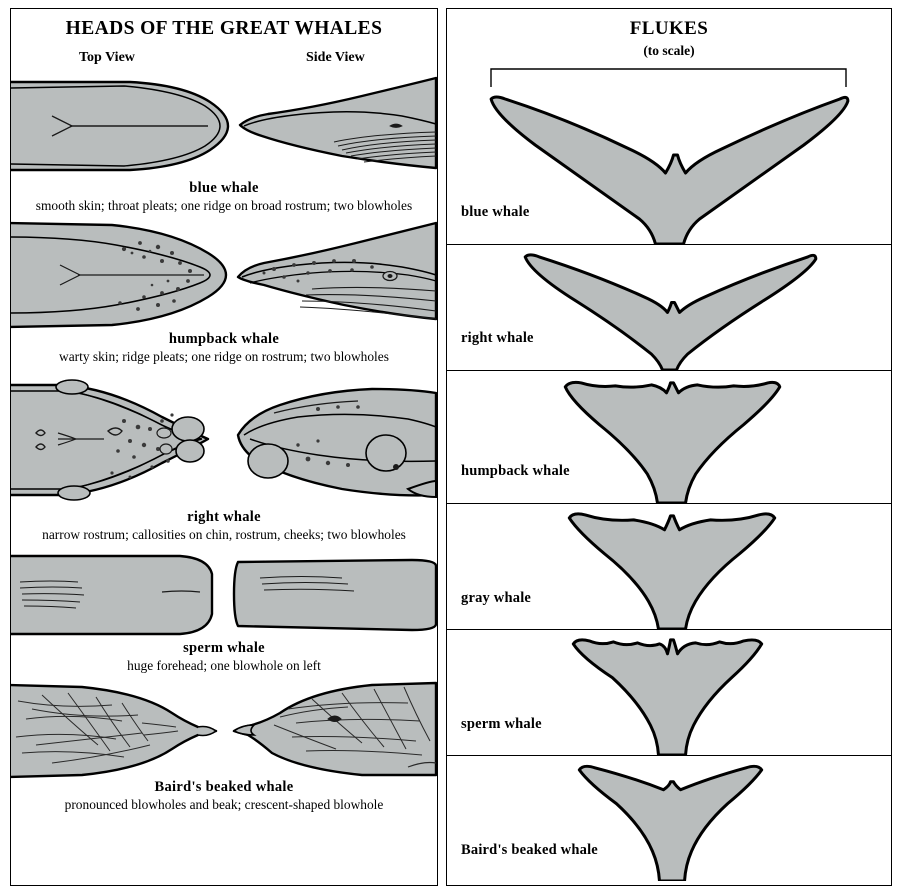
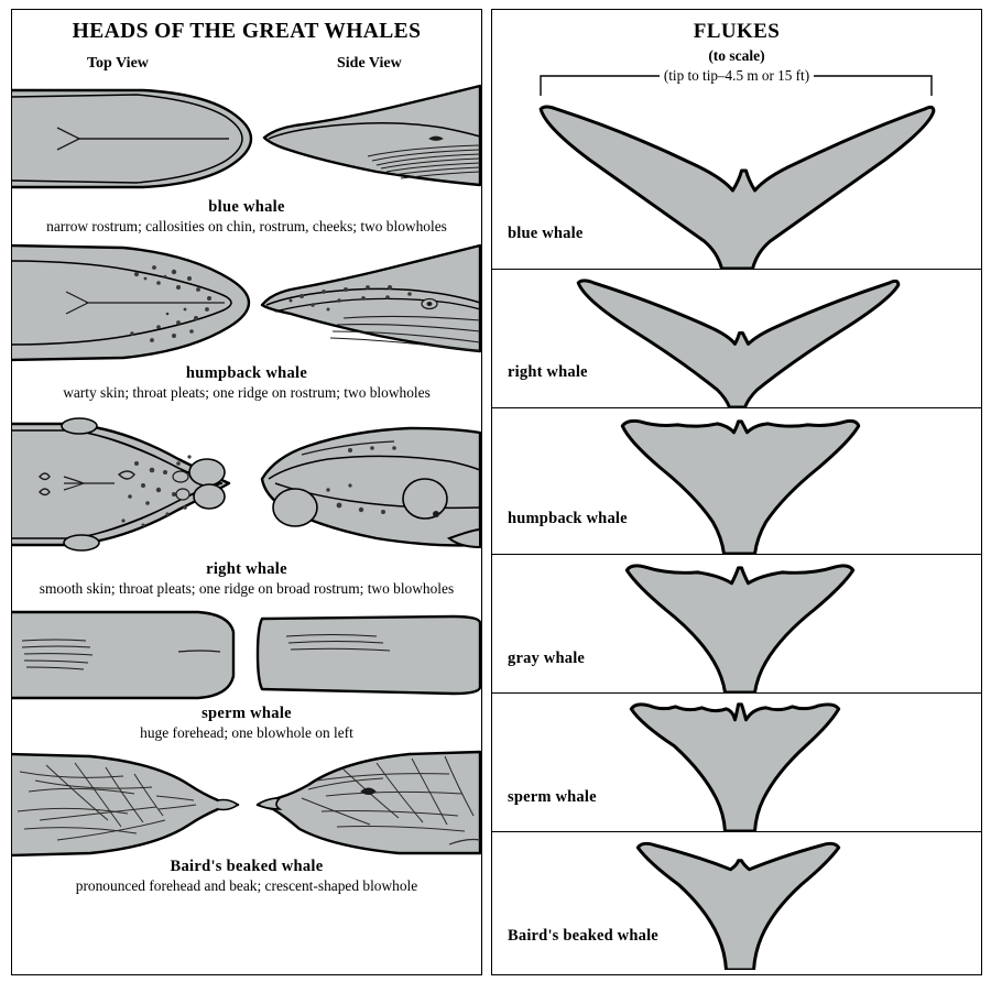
  HEADS OF THE GREAT WHALES
  Top View
  Side View
  blue whale
- smooth skin; throat pleats; one ridge on broad rostrum; two blowholes
+ narrow rostrum; callosities on chin, rostrum, cheeks; two blowholes
  humpback whale
- warty skin; ridge pleats; one ridge on rostrum; two blowholes
+ warty skin; throat pleats; one ridge on rostrum; two blowholes
  right whale
- narrow rostrum; callosities on chin, rostrum, cheeks; two blowholes
+ smooth skin; throat pleats; one ridge on broad rostrum; two blowholes
  sperm whale
  huge forehead; one blowhole on left
  Baird's beaked whale
- pronounced blowholes and beak; crescent-shaped blowhole
+ pronounced forehead and beak; crescent-shaped blowhole
  FLUKES
  (to scale)
+ (tip to tip–4.5 m or 15 ft)
  blue whale
  right whale
  humpback whale
  gray whale
  sperm whale
  Baird's beaked whale
